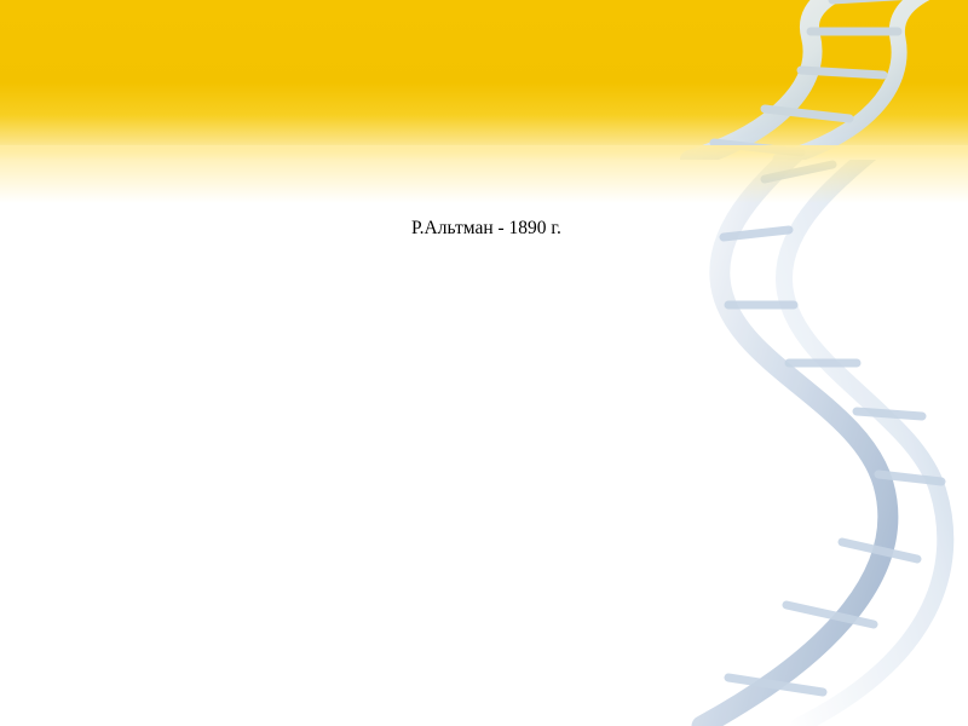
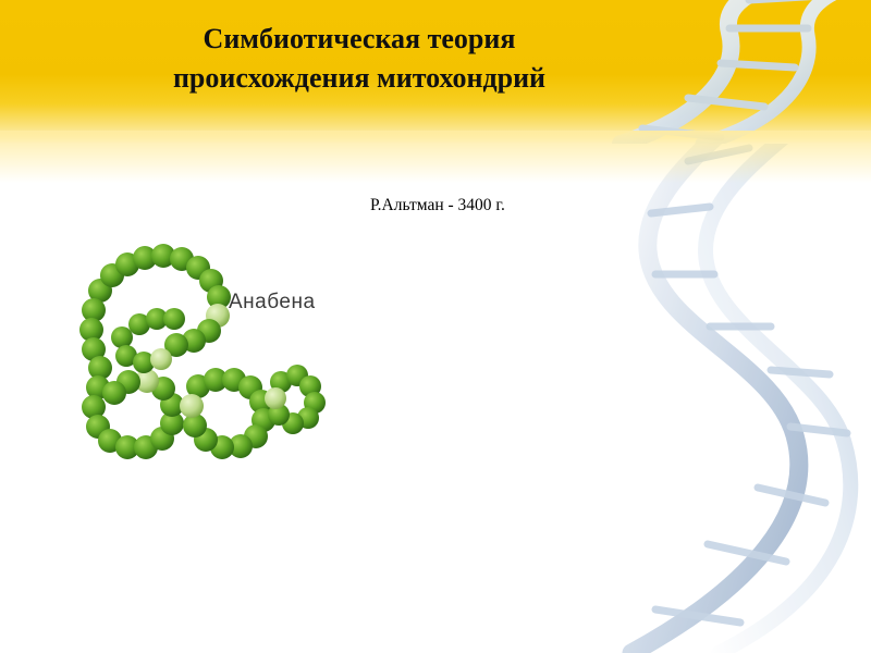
+ Симбиотическая теория
+ происхождения митохондрий
+ Анабена
- Р.Альтман - 1890 г.
+ Р.Альтман - 3400 г.
